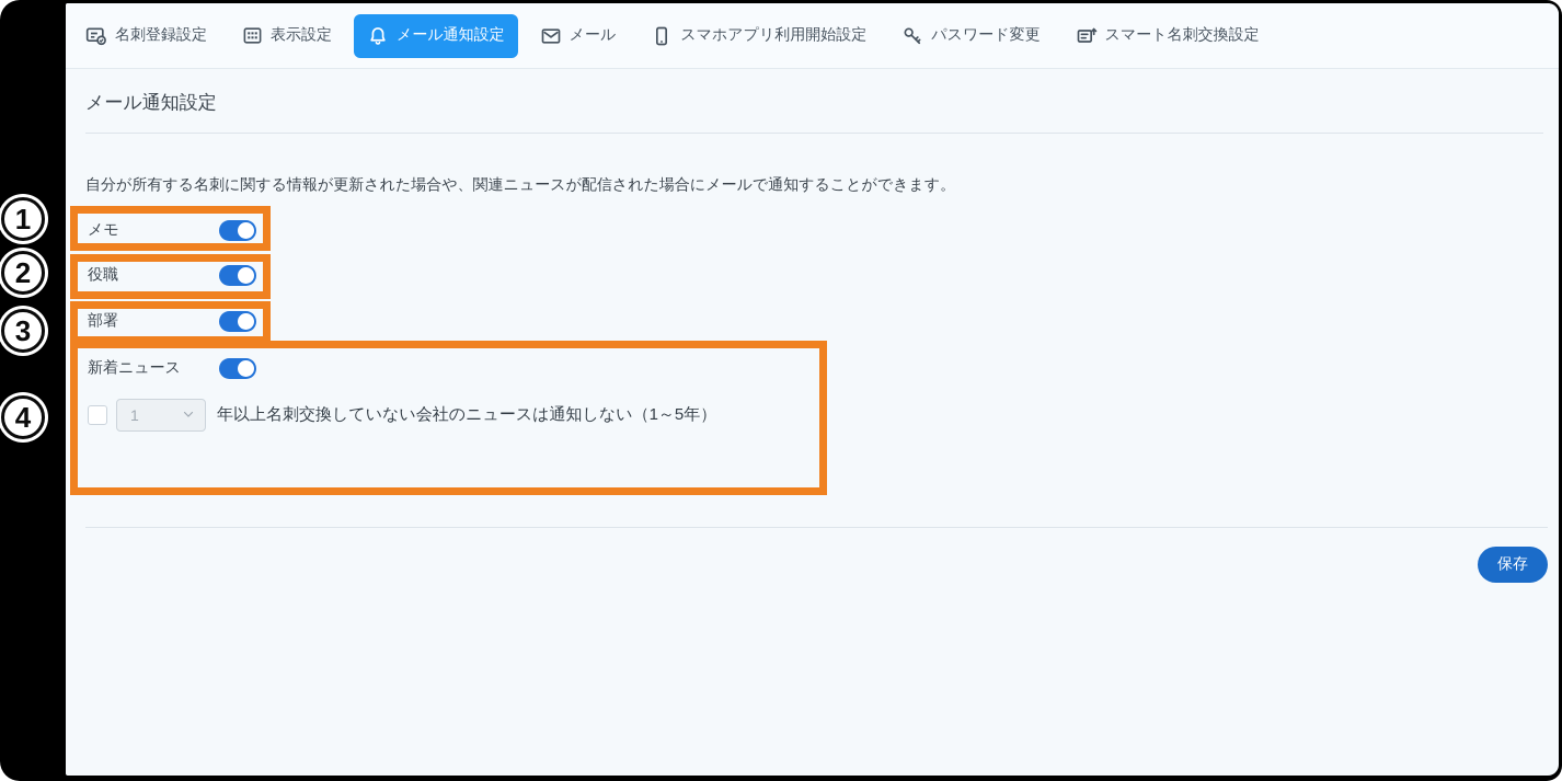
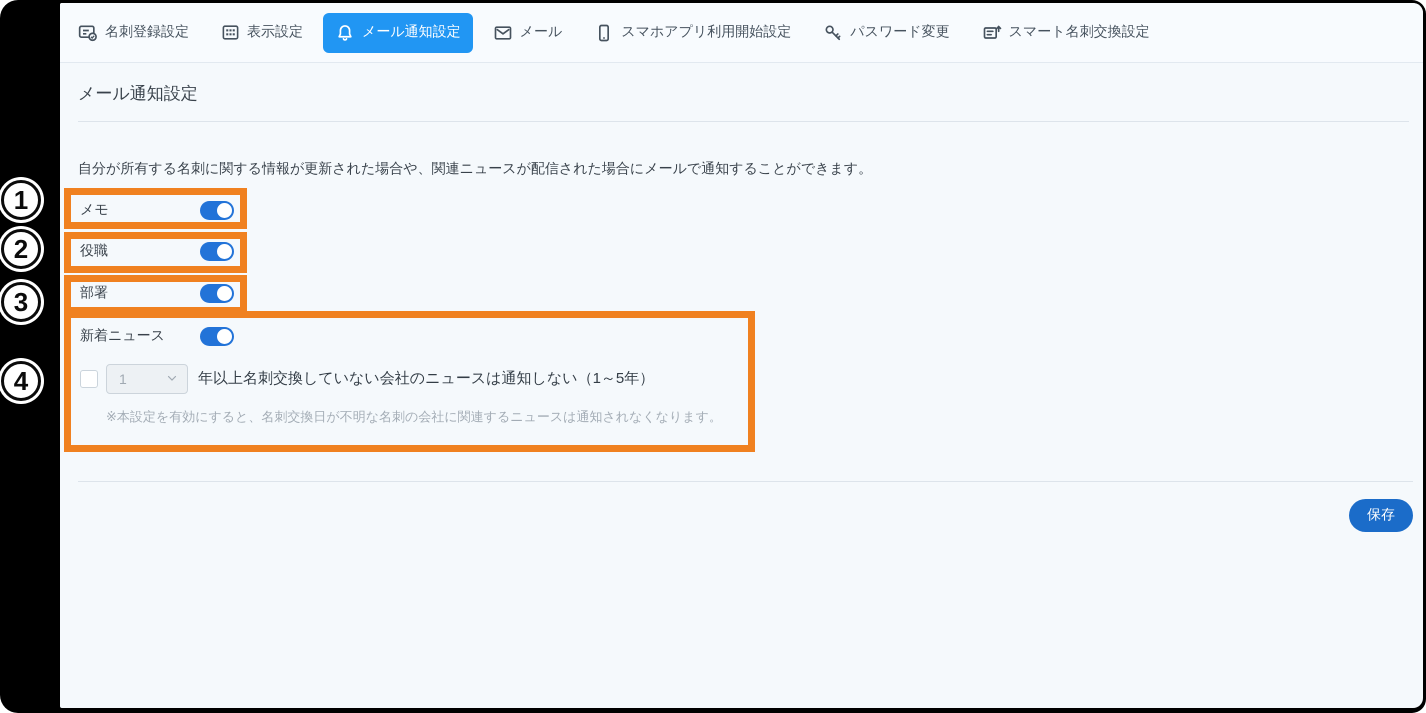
  名刺登録設定
  表示設定
  メール通知設定
  メール
  スマホアプリ利用開始設定
  パスワード変更
  スマート名刺交換設定
  メール通知設定
  自分が所有する名刺に関する情報が更新された場合や、関連ニュースが配信された場合にメールで通知することができます。
  メモ
  役職
  部署
  新着ニュース
  1
  年以上名刺交換していない会社のニュースは通知しない（1～5年）
+ ※本設定を有効にすると、名刺交換日が不明な名刺の会社に関連するニュースは通知されなくなります。
  保存
  1
  2
  3
  4
